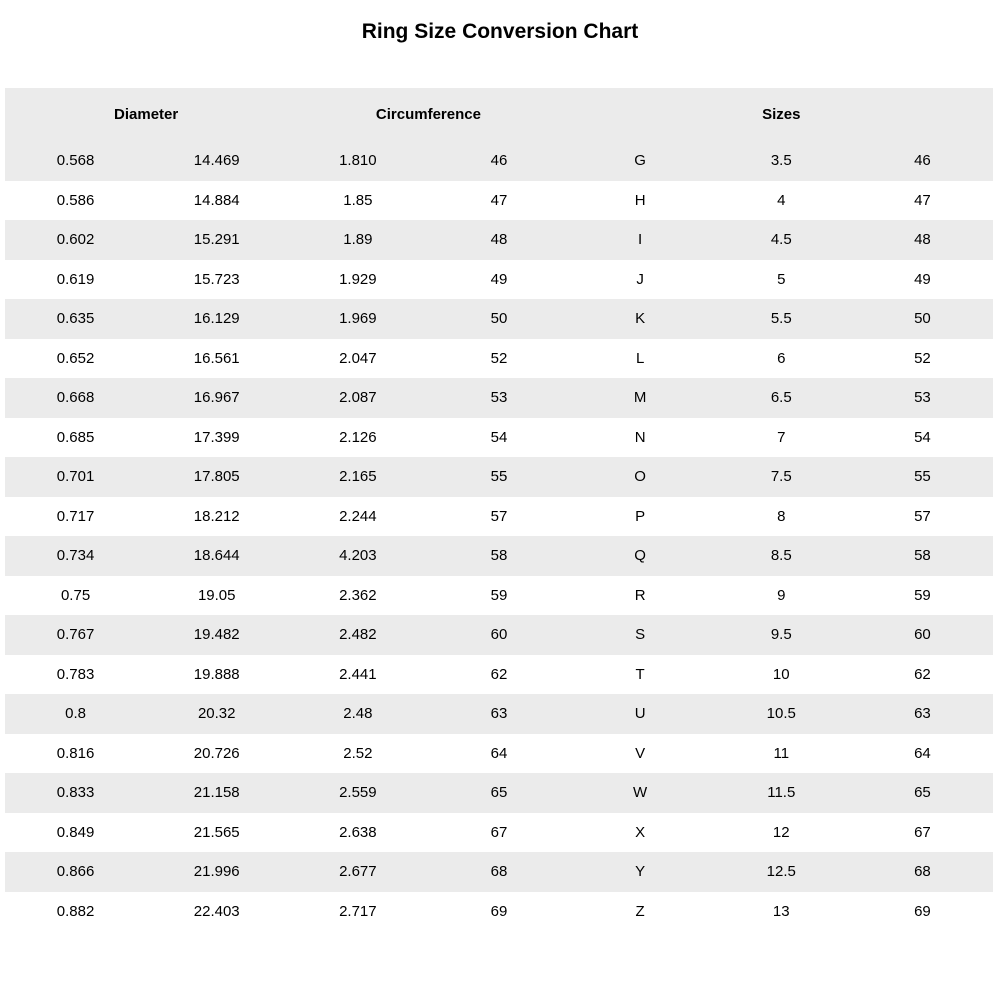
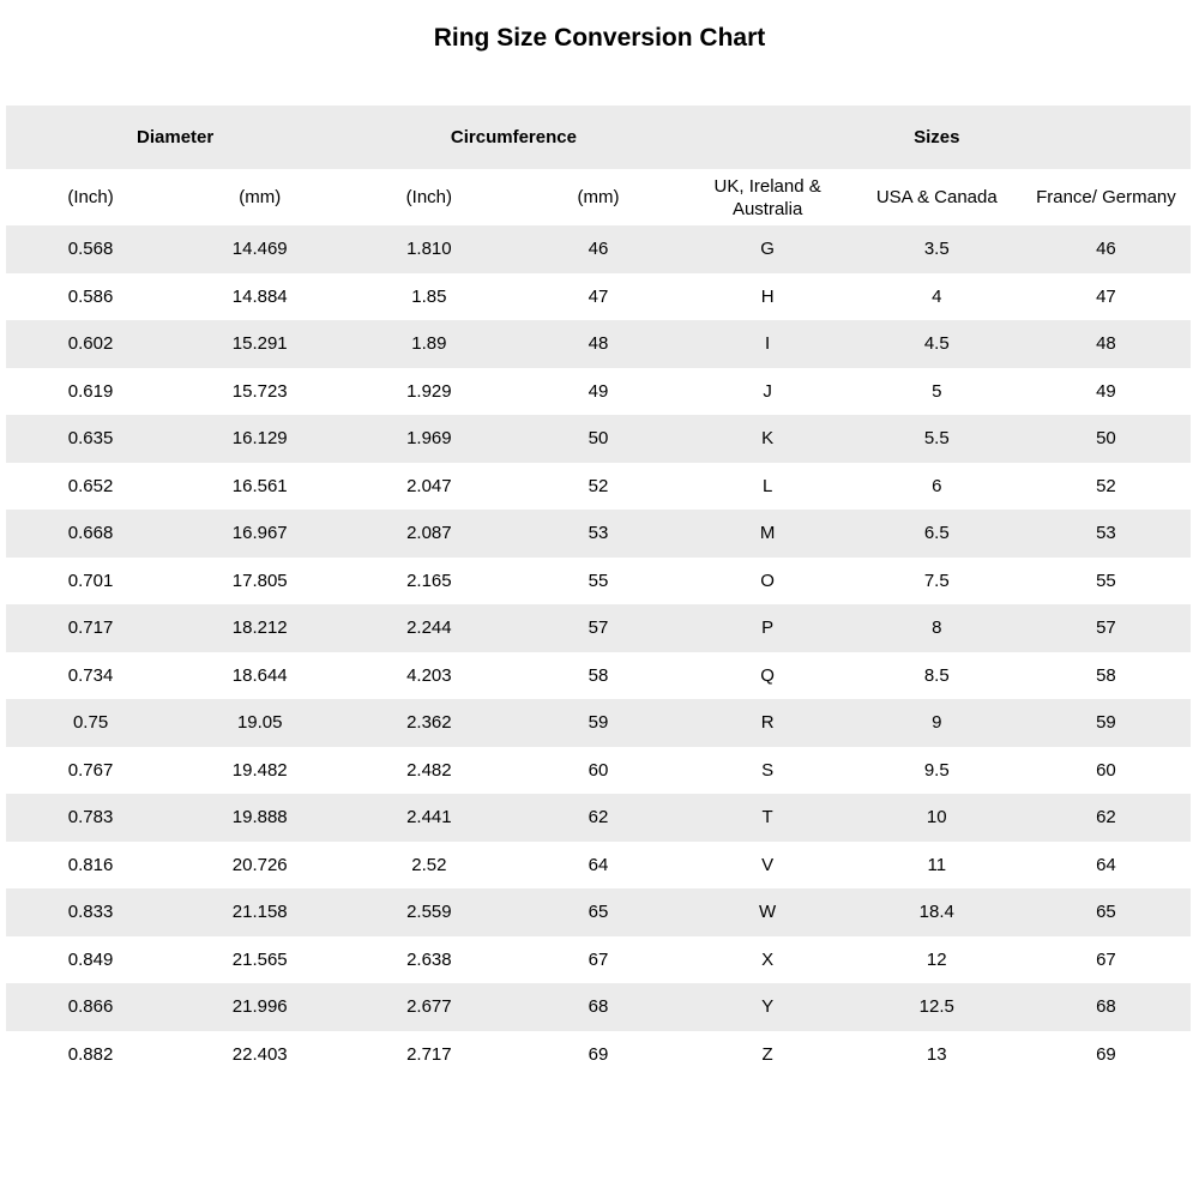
  Ring Size Conversion Chart
  Diameter	Circumference	Sizes
+ (Inch)	(mm)	(Inch)	(mm)	UK, Ireland & Australia	USA & Canada	France/ Germany
  0.568	14.469	1.810	46	G	3.5	46
  0.586	14.884	1.85	47	H	4	47
  0.602	15.291	1.89	48	I	4.5	48
  0.619	15.723	1.929	49	J	5	49
  0.635	16.129	1.969	50	K	5.5	50
  0.652	16.561	2.047	52	L	6	52
  0.668	16.967	2.087	53	M	6.5	53
- 0.685	17.399	2.126	54	N	7	54
  0.701	17.805	2.165	55	O	7.5	55
  0.717	18.212	2.244	57	P	8	57
  0.734	18.644	4.203	58	Q	8.5	58
  0.75	19.05	2.362	59	R	9	59
  0.767	19.482	2.482	60	S	9.5	60
  0.783	19.888	2.441	62	T	10	62
- 0.8	20.32	2.48	63	U	10.5	63
  0.816	20.726	2.52	64	V	11	64
- 0.833	21.158	2.559	65	W	11.5	65
+ 0.833	21.158	2.559	65	W	18.4	65
  0.849	21.565	2.638	67	X	12	67
  0.866	21.996	2.677	68	Y	12.5	68
  0.882	22.403	2.717	69	Z	13	69
